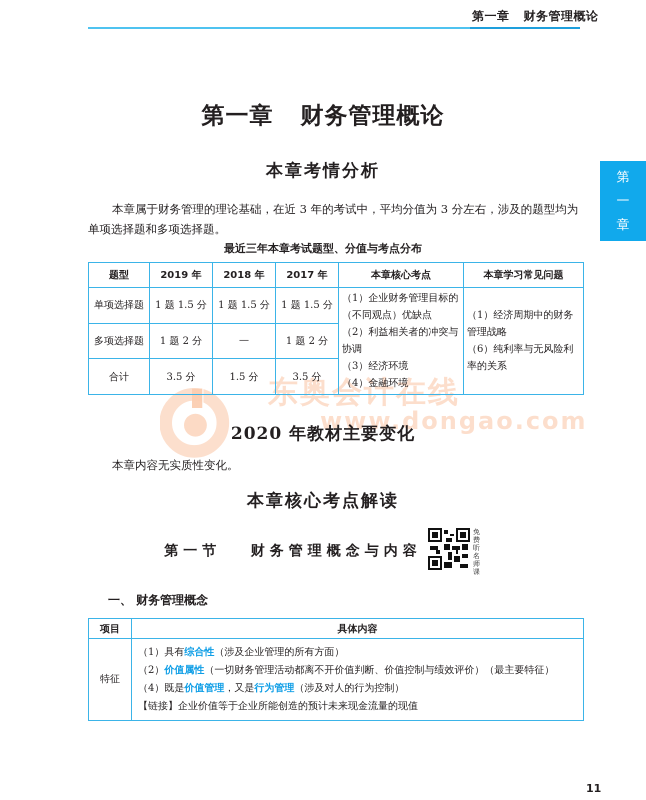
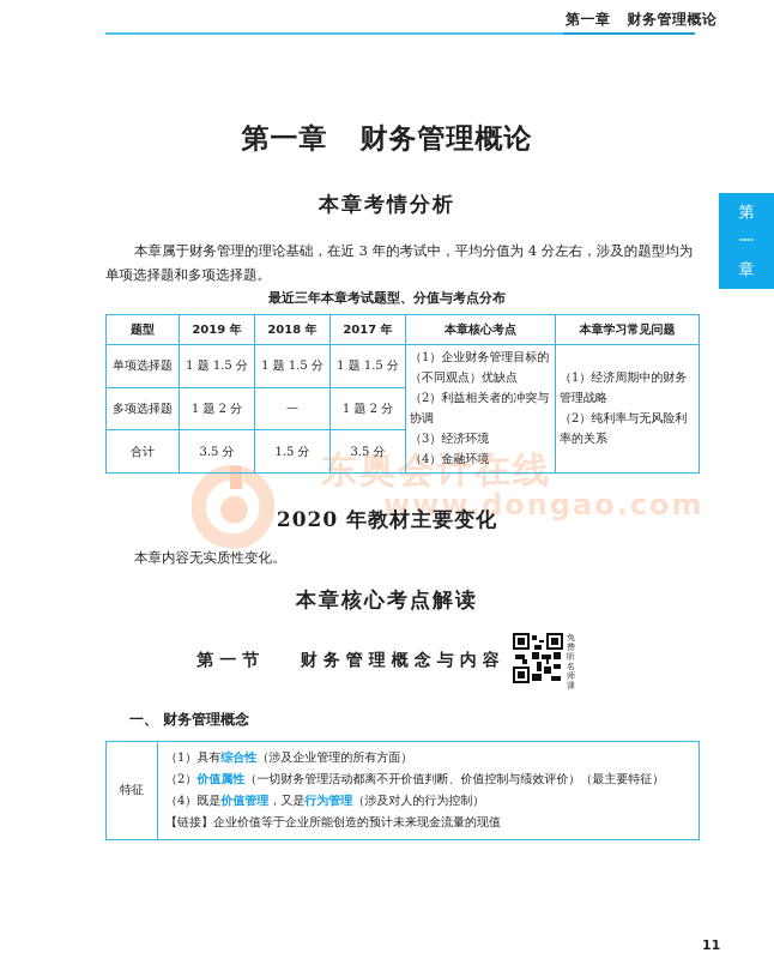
  第一章 财务管理概论
  第
  一
  章
  第一章 财务管理概论
  本章考情分析
- 本章属于财务管理的理论基础，在近 3 年的考试中，平均分值为 3 分左右，涉及的题型均为单项选择题和多项选择题。
+ 本章属于财务管理的理论基础，在近 3 年的考试中，平均分值为 4 分左右，涉及的题型均为单项选择题和多项选择题。
  最近三年本章考试题型、分值与考点分布
  东奥会计在线
  www.dongao.com
  题型	2019 年	2018 年	2017 年	本章核心考点	本章学习常见问题
- 单项选择题	1 题 1.5 分	1 题 1.5 分	1 题 1.5 分	（1）企业财务管理目标的（不同观点）优缺点 （2）利益相关者的冲突与协调 （3）经济环境 （4）金融环境	（1）经济周期中的财务管理战略 （6）纯利率与无风险利率的关系
+ 单项选择题	1 题 1.5 分	1 题 1.5 分	1 题 1.5 分	（1）企业财务管理目标的（不同观点）优缺点 （2）利益相关者的冲突与协调 （3）经济环境 （4）金融环境	（1）经济周期中的财务管理战略 （2）纯利率与无风险利率的关系
  多项选择题	1 题 2 分	—	1 题 2 分
  合计	3.5 分	1.5 分	3.5 分
  2020 年教材主要变化
  本章内容无实质性变化。
  本章核心考点解读
  第一节 财务管理概念与内容
  免费听名师课
  一、 财务管理概念
- 项目	具体内容
  特征	（1）具有综合性（涉及企业管理的所有方面） （2）价值属性（一切财务管理活动都离不开价值判断、价值控制与绩效评价）（最主要特征） （4）既是价值管理，又是行为管理（涉及对人的行为控制） 【链接】企业价值等于企业所能创造的预计未来现金流量的现值
  11
